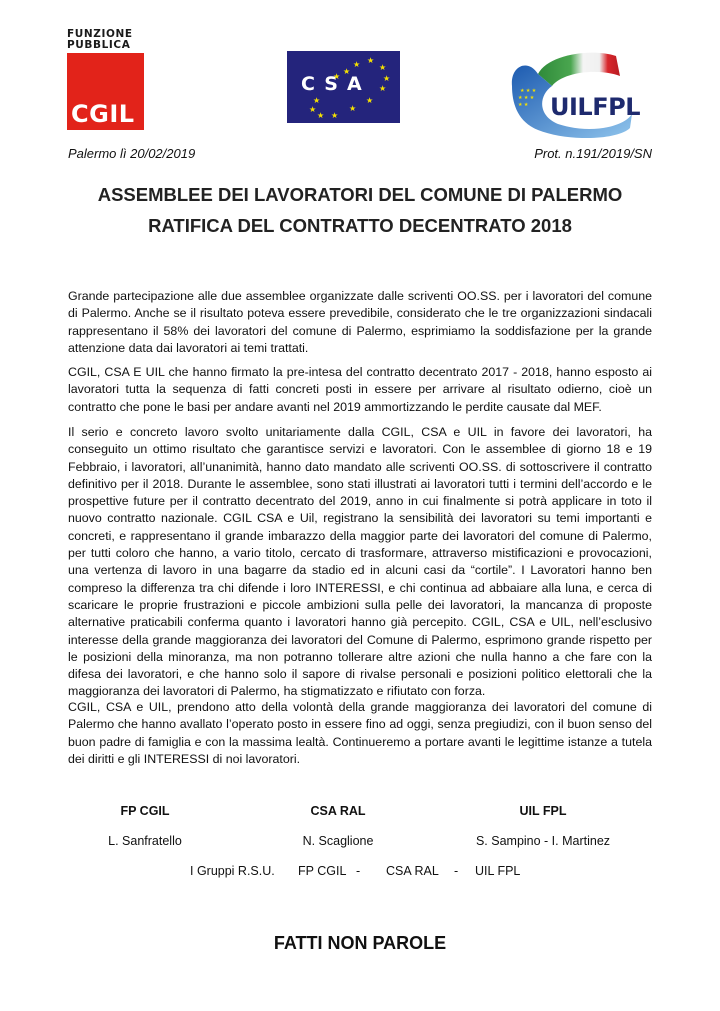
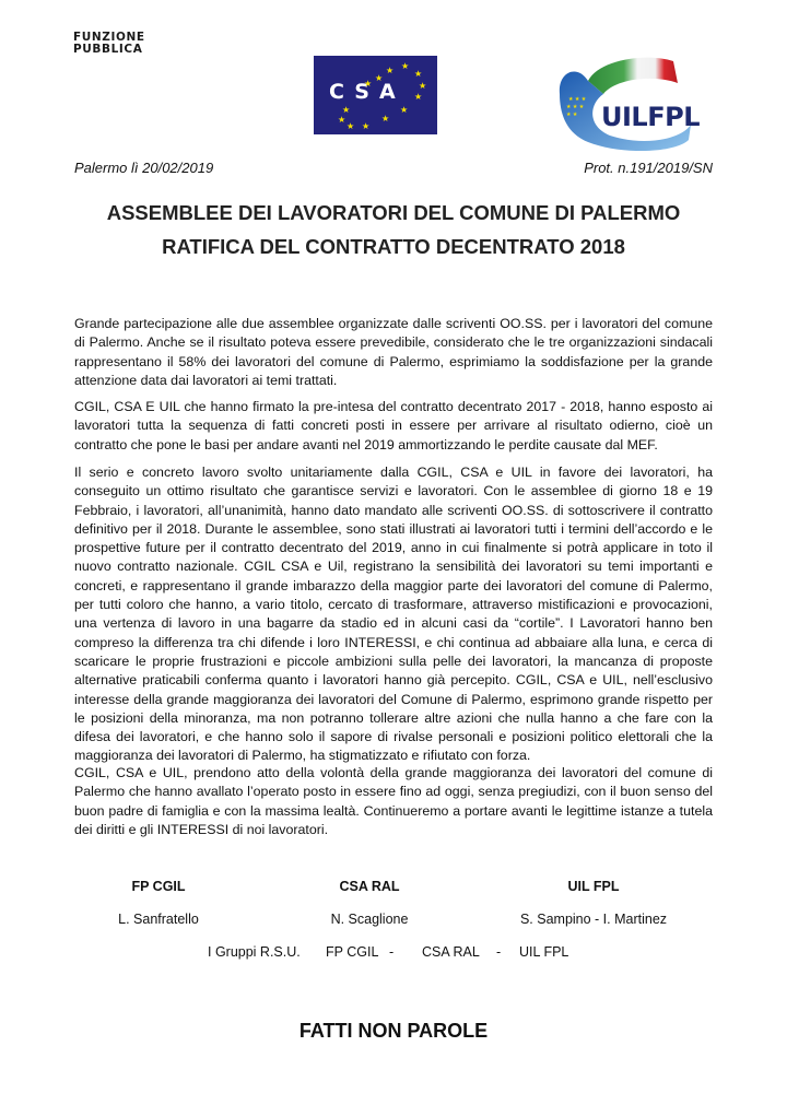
  FUNZIONE
  PUBBLICA
- CGIL
  CSA
  ★
  ★
  ★
  ★
  ★
  ★
  ★
  ★
  ★
  ★
  ★
  ★
  ★
  UILFPL
  Palermo lì 20/02/2019
  Prot. n.191/2019/SN
  ASSEMBLEE DEI LAVORATORI DEL COMUNE DI PALERMO
  RATIFICA DEL CONTRATTO DECENTRATO 2018
  Grande partecipazione alle due assemblee organizzate dalle scriventi OO.SS. per i lavoratori del comune di Palermo. Anche se il risultato poteva essere prevedibile, considerato che le tre organizzazioni sindacali rappresentano il 58% dei lavoratori del comune di Palermo, esprimiamo la soddisfazione per la grande attenzione data dai lavoratori ai temi trattati.
  CGIL, CSA E UIL che hanno firmato la pre-intesa del contratto decentrato 2017 - 2018, hanno esposto ai lavoratori tutta la sequenza di fatti concreti posti in essere per arrivare al risultato odierno, cioè un contratto che pone le basi per andare avanti nel 2019 ammortizzando le perdite causate dal MEF.
  Il serio e concreto lavoro svolto unitariamente dalla CGIL, CSA e UIL in favore dei lavoratori, ha conseguito un ottimo risultato che garantisce servizi e lavoratori. Con le assemblee di giorno 18 e 19 Febbraio, i lavoratori, all’unanimità, hanno dato mandato alle scriventi OO.SS. di sottoscrivere il contratto definitivo per il 2018. Durante le assemblee, sono stati illustrati ai lavoratori tutti i termini dell’accordo e le prospettive future per il contratto decentrato del 2019, anno in cui finalmente si potrà applicare in toto il nuovo contratto nazionale. CGIL CSA e Uil, registrano la sensibilità dei lavoratori su temi importanti e concreti, e rappresentano il grande imbarazzo della maggior parte dei lavoratori del comune di Palermo, per tutti coloro che hanno, a vario titolo, cercato di trasformare, attraverso mistificazioni e provocazioni, una vertenza di lavoro in una bagarre da stadio ed in alcuni casi da “cortile”. I Lavoratori hanno ben compreso la differenza tra chi difende i loro INTERESSI, e chi continua ad abbaiare alla luna, e cerca di scaricare le proprie frustrazioni e piccole ambizioni sulla pelle dei lavoratori, la mancanza di proposte alternative praticabili conferma quanto i lavoratori hanno già percepito. CGIL, CSA e UIL, nell’esclusivo interesse della grande maggioranza dei lavoratori del Comune di Palermo, esprimono grande rispetto per le posizioni della minoranza, ma non potranno tollerare altre azioni che nulla hanno a che fare con la difesa dei lavoratori, e che hanno solo il sapore di rivalse personali e posizioni politico elettorali che la maggioranza dei lavoratori di Palermo, ha stigmatizzato e rifiutato con forza.
  CGIL, CSA e UIL, prendono atto della volontà della grande maggioranza dei lavoratori del comune di Palermo che hanno avallato l’operato posto in essere fino ad oggi, senza pregiudizi, con il buon senso del buon padre di famiglia e con la massima lealtà. Continueremo a portare avanti le legittime istanze a tutela dei diritti e gli INTERESSI di noi lavoratori.
  FP CGIL
  CSA RAL
  UIL FPL
  L. Sanfratello
  N. Scaglione
  S. Sampino - I. Martinez
  I Gruppi R.S.U.
  FP CGIL
  -
  CSA RAL
  -
  UIL FPL
  FATTI NON PAROLE
